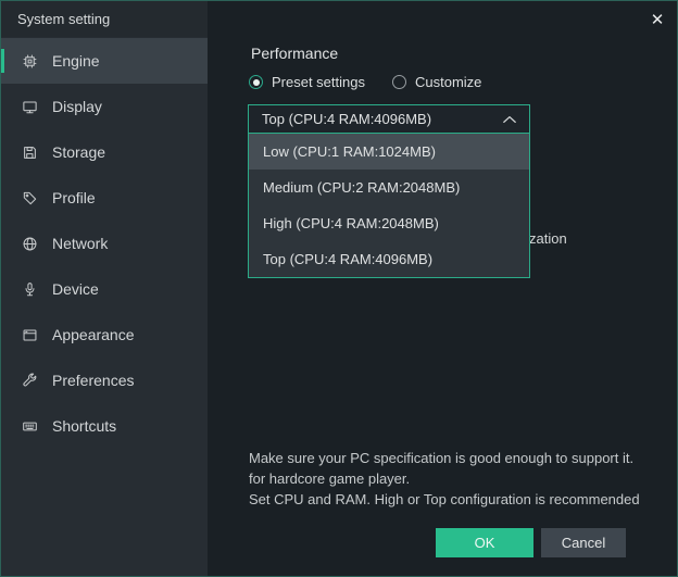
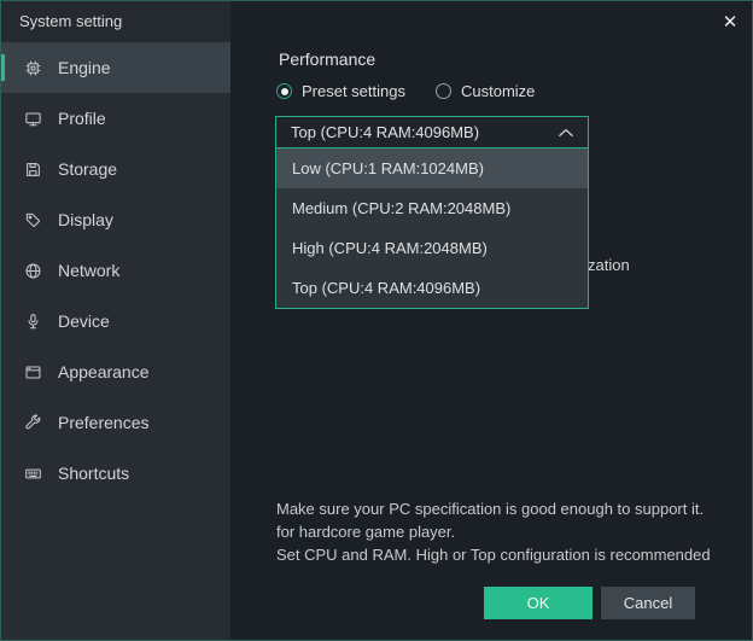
  System setting
  Engine
- Display
+ Profile
  Storage
- Profile
+ Display
  Network
  Device
  Appearance
  Preferences
  Shortcuts
  ✕
  Performance
  Preset settings
  Customize
  zation
  Top (CPU:4 RAM:4096MB)
  Low (CPU:1 RAM:1024MB)
  Medium (CPU:2 RAM:2048MB)
  High (CPU:4 RAM:2048MB)
  Top (CPU:4 RAM:4096MB)
  Make sure your PC specification is good enough to support it.
  for hardcore game player.
  Set CPU and RAM. High or Top configuration is recommended
  OK
  Cancel
